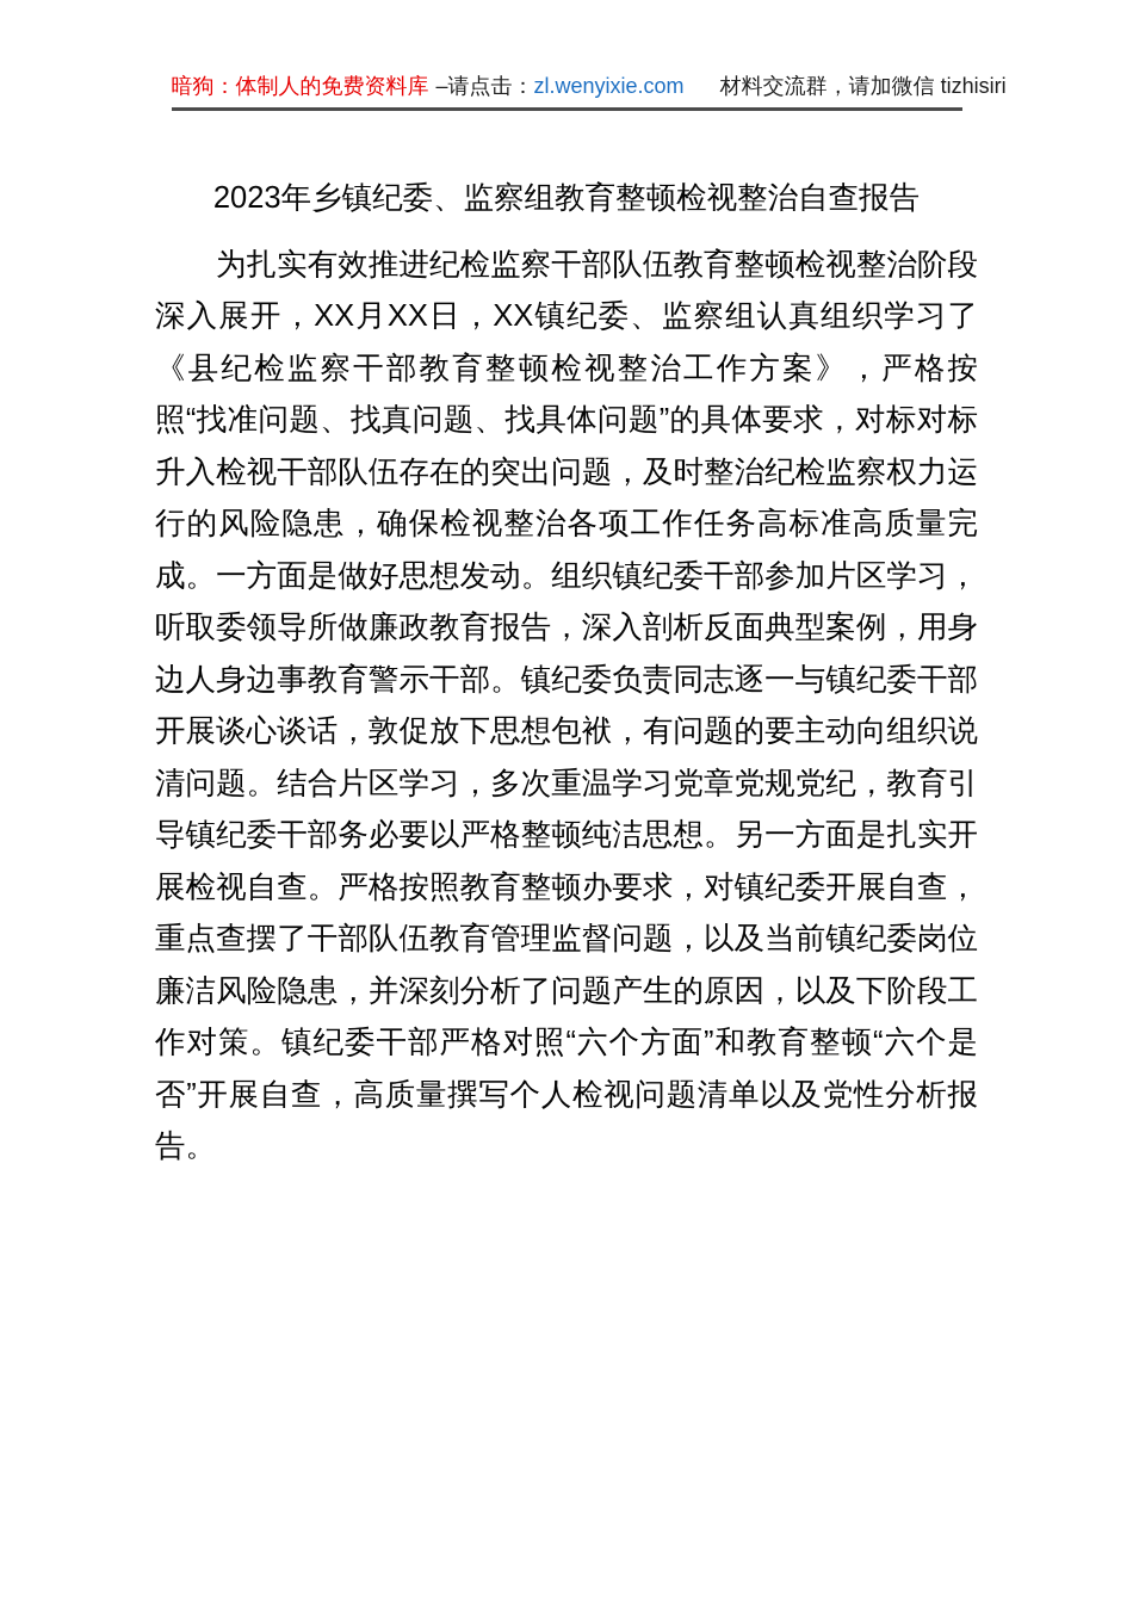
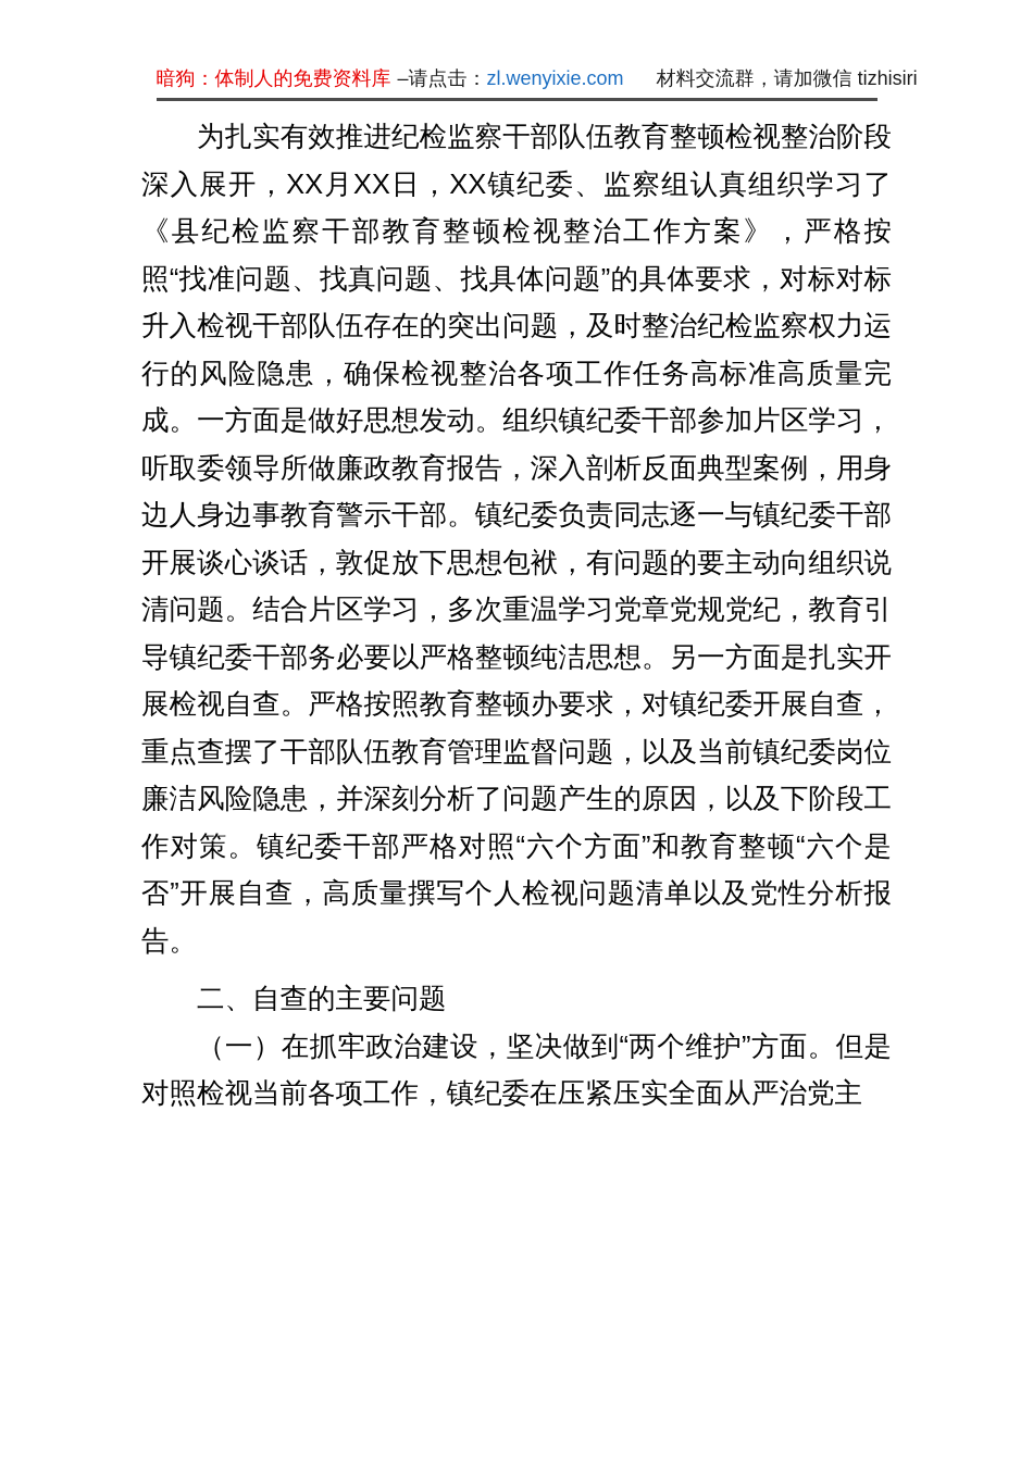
  暗狗：体制人的免费资料库 –请点击：zl.wenyixie.com 材料交流群，请加微信 tizhisiri
- 2023年乡镇纪委、监察组教育整顿检视整治自查报告
  为扎实有效推进纪检监察干部队伍教育整顿检视整治阶段深入展开，XX月XX日，XX镇纪委、监察组认真组织学习了《县纪检监察干部教育整顿检视整治工作方案》，严格按照“找准问题、找真问题、找具体问题”的具体要求，对标对标升入检视干部队伍存在的突出问题，及时整治纪检监察权力运行的风险隐患，确保检视整治各项工作任务高标准高质量完成。一方面是做好思想发动。组织镇纪委干部参加片区学习，听取委领导所做廉政教育报告，深入剖析反面典型案例，用身边人身边事教育警示干部。镇纪委负责同志逐一与镇纪委干部开展谈心谈话，敦促放下思想包袱，有问题的要主动向组织说清问题。结合片区学习，多次重温学习党章党规党纪，教育引导镇纪委干部务必要以严格整顿纯洁思想。另一方面是扎实开展检视自查。严格按照教育整顿办要求，对镇纪委开展自查，重点查摆了干部队伍教育管理监督问题，以及当前镇纪委岗位廉洁风险隐患，并深刻分析了问题产生的原因，以及下阶段工作对策。镇纪委干部严格对照“六个方面”和教育整顿“六个是否”开展自查，高质量撰写个人检视问题清单以及党性分析报告。
+ 二、自查的主要问题
+ （一）在抓牢政治建设，坚决做到“两个维护”方面。但是对照检视当前各项工作，镇纪委在压紧压实全面从严治党主
